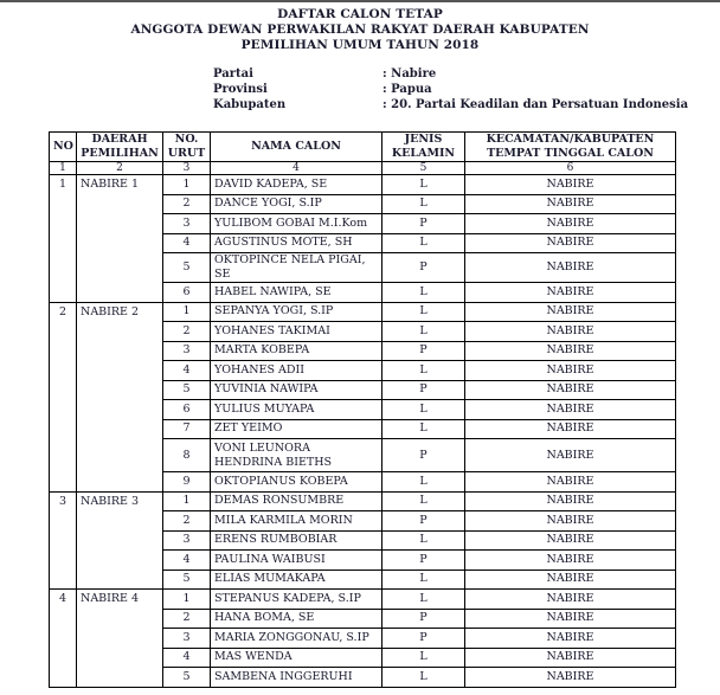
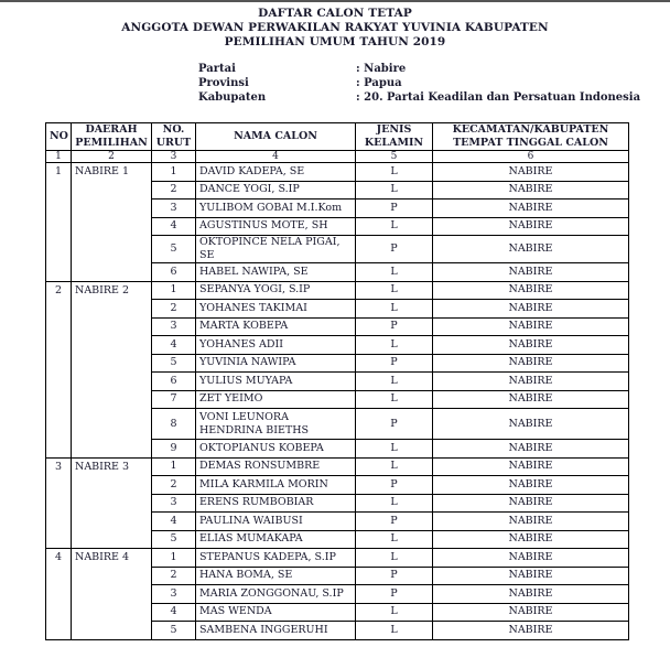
  DAFTAR CALON TETAP
- ANGGOTA DEWAN PERWAKILAN RAKYAT DAERAH KABUPATEN
+ ANGGOTA DEWAN PERWAKILAN RAKYAT YUVINIA KABUPATEN
- PEMILIHAN UMUM TAHUN 2018
+ PEMILIHAN UMUM TAHUN 2019
  Partai
  : Nabire
  Provinsi
  : Papua
  Kabupaten
  : 20. Partai Keadilan dan Persatuan Indonesia
  NO	DAERAHPEMILIHAN	NO.URUT	NAMA CALON	JENISKELAMIN	KECAMATAN/KABUPATENTEMPAT TINGGAL CALON
  1	2	3	4	5	6
  1	NABIRE 1	1	DAVID KADEPA, SE	L	NABIRE
  2	DANCE YOGI, S.IP	L	NABIRE
  3	YULIBOM GOBAI M.I.Kom	P	NABIRE
  4	AGUSTINUS MOTE, SH	L	NABIRE
  5	OKTOPINCE NELA PIGAI, SE	P	NABIRE
  6	HABEL NAWIPA, SE	L	NABIRE
  2	NABIRE 2	1	SEPANYA YOGI, S.IP	L	NABIRE
  2	YOHANES TAKIMAI	L	NABIRE
  3	MARTA KOBEPA	P	NABIRE
  4	YOHANES ADII	L	NABIRE
  5	YUVINIA NAWIPA	P	NABIRE
  6	YULIUS MUYAPA	L	NABIRE
  7	ZET YEIMO	L	NABIRE
  8	VONI LEUNORA HENDRINA BIETHS	P	NABIRE
  9	OKTOPIANUS KOBEPA	L	NABIRE
  3	NABIRE 3	1	DEMAS RONSUMBRE	L	NABIRE
  2	MILA KARMILA MORIN	P	NABIRE
  3	ERENS RUMBOBIAR	L	NABIRE
  4	PAULINA WAIBUSI	P	NABIRE
  5	ELIAS MUMAKAPA	L	NABIRE
  4	NABIRE 4	1	STEPANUS KADEPA, S.IP	L	NABIRE
  2	HANA BOMA, SE	P	NABIRE
  3	MARIA ZONGGONAU, S.IP	P	NABIRE
  4	MAS WENDA	L	NABIRE
  5	SAMBENA INGGERUHI	L	NABIRE
